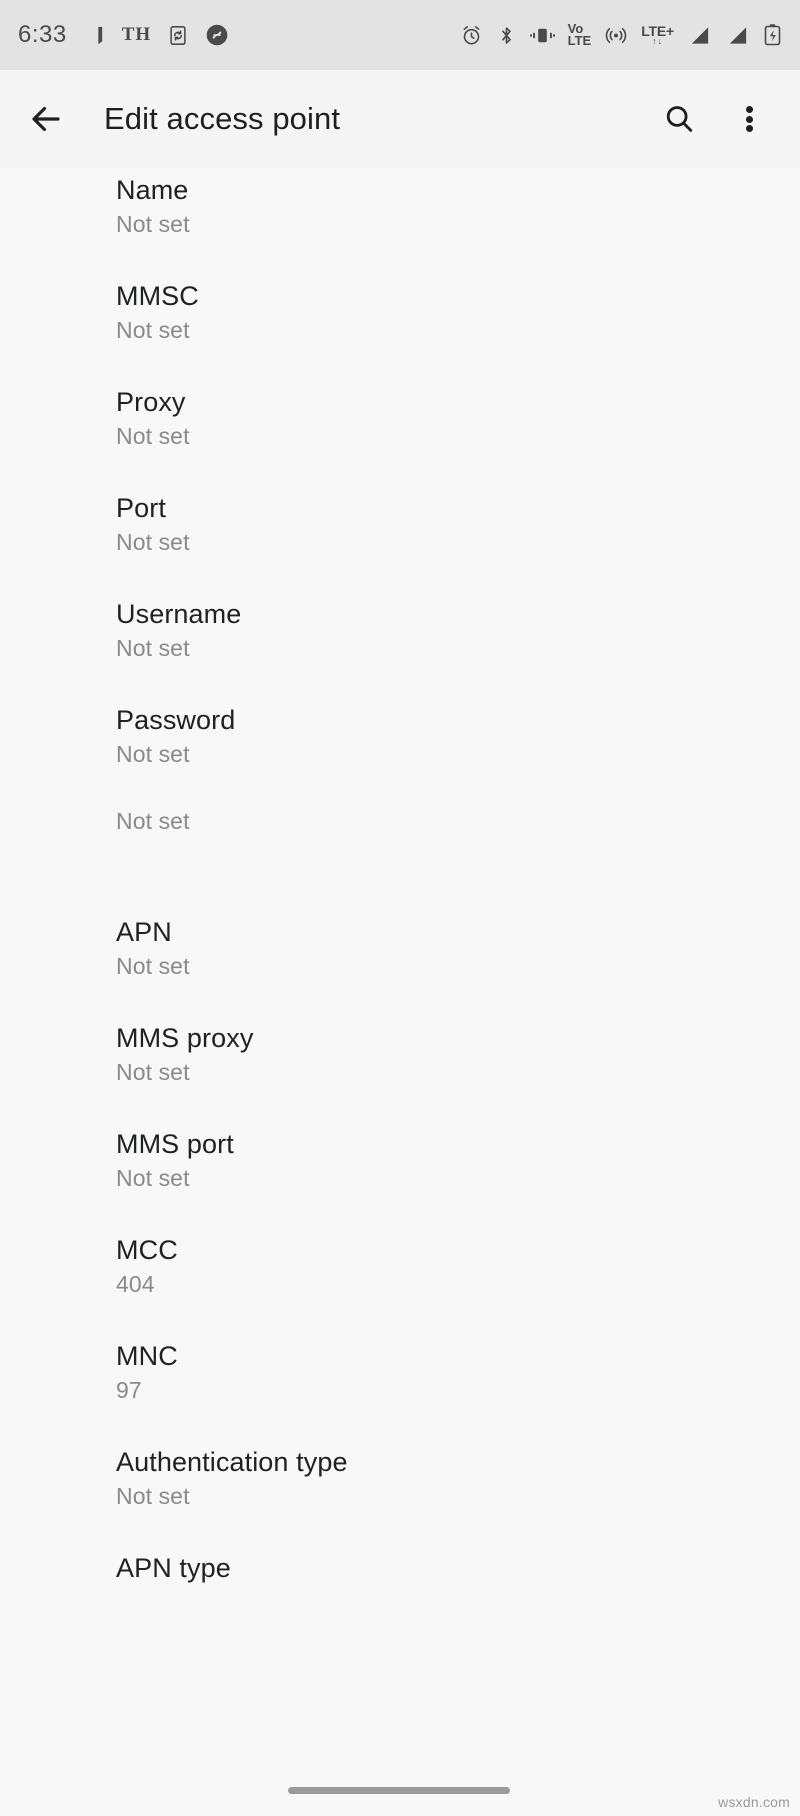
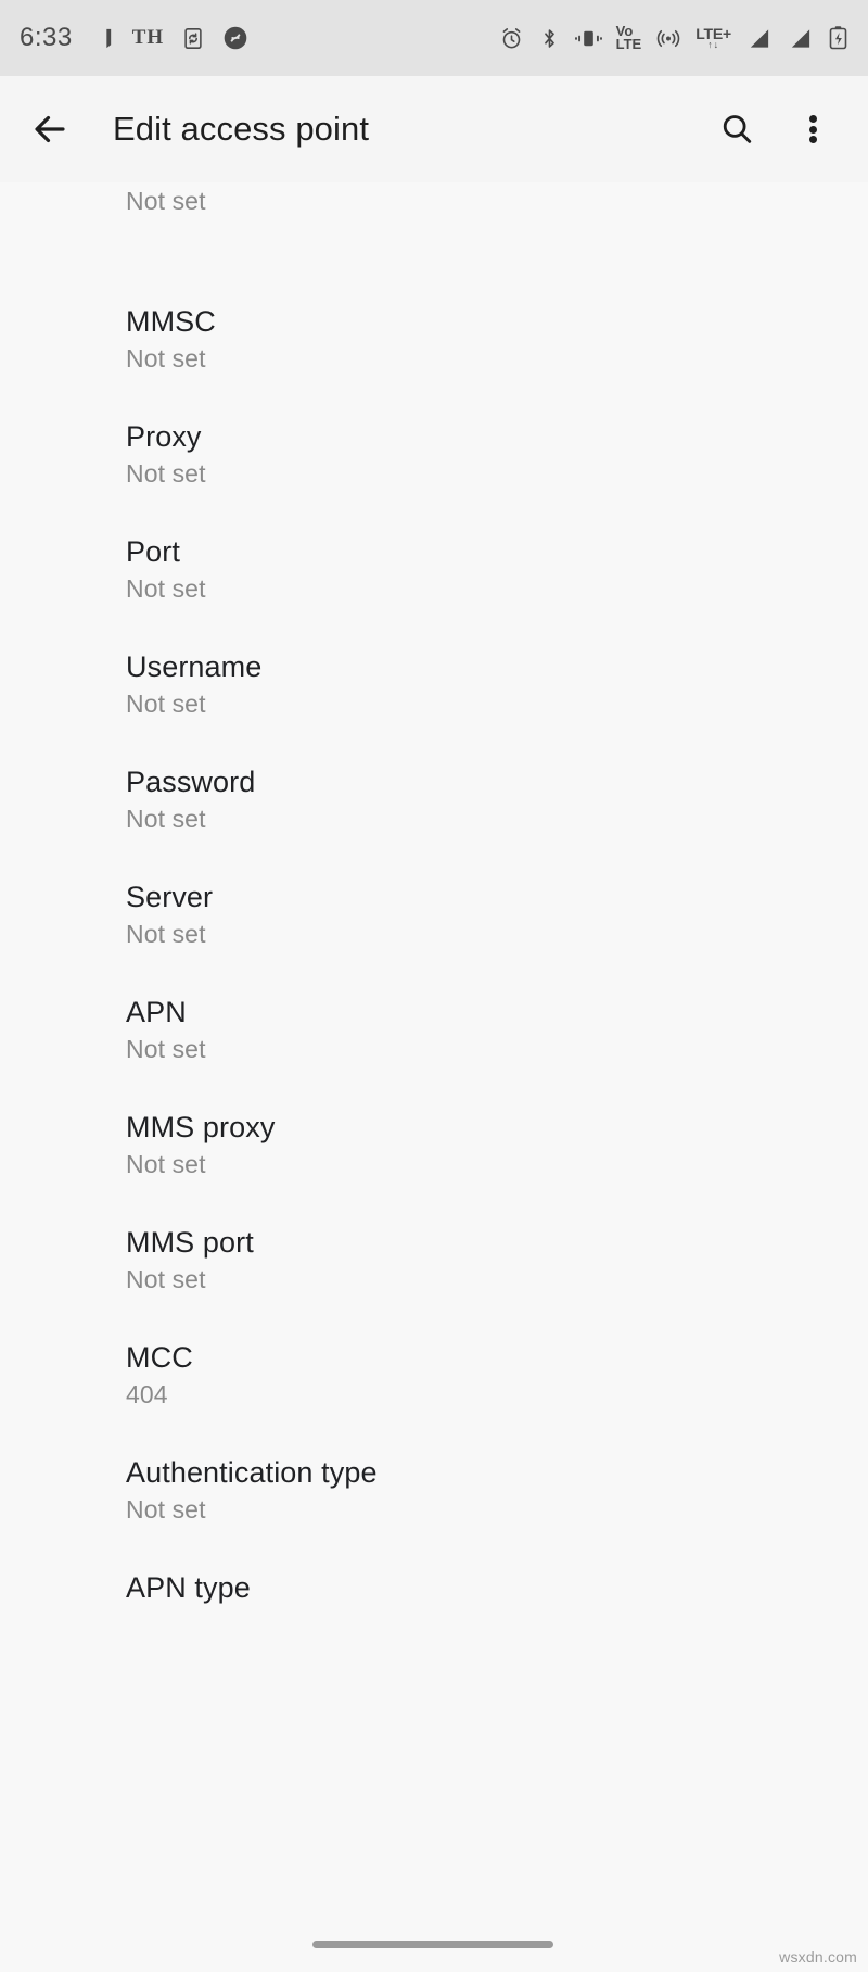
  6:33
  TH
  Vo
  LTE
  LTE+
  ↑↓
  Edit access point
- Name
  Not set
  MMSC
  Not set
  Proxy
  Not set
  Port
  Not set
  Username
  Not set
  Password
  Not set
+ Server
  Not set
  APN
  Not set
  MMS proxy
  Not set
  MMS port
  Not set
  MCC
  404
- MNC
- 97
  Authentication type
  Not set
  APN type
  wsxdn.com
